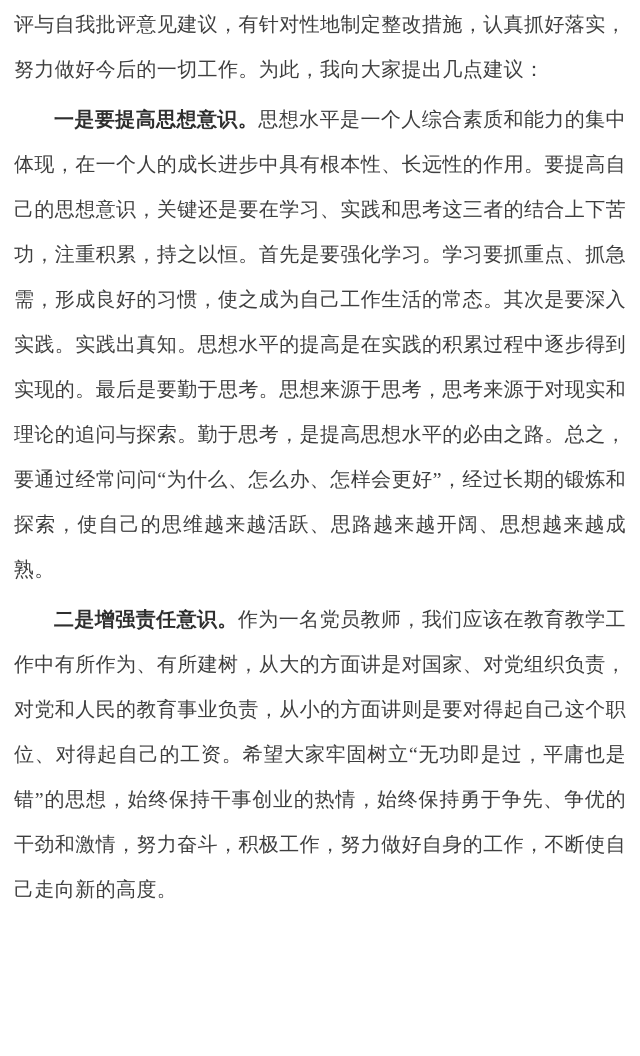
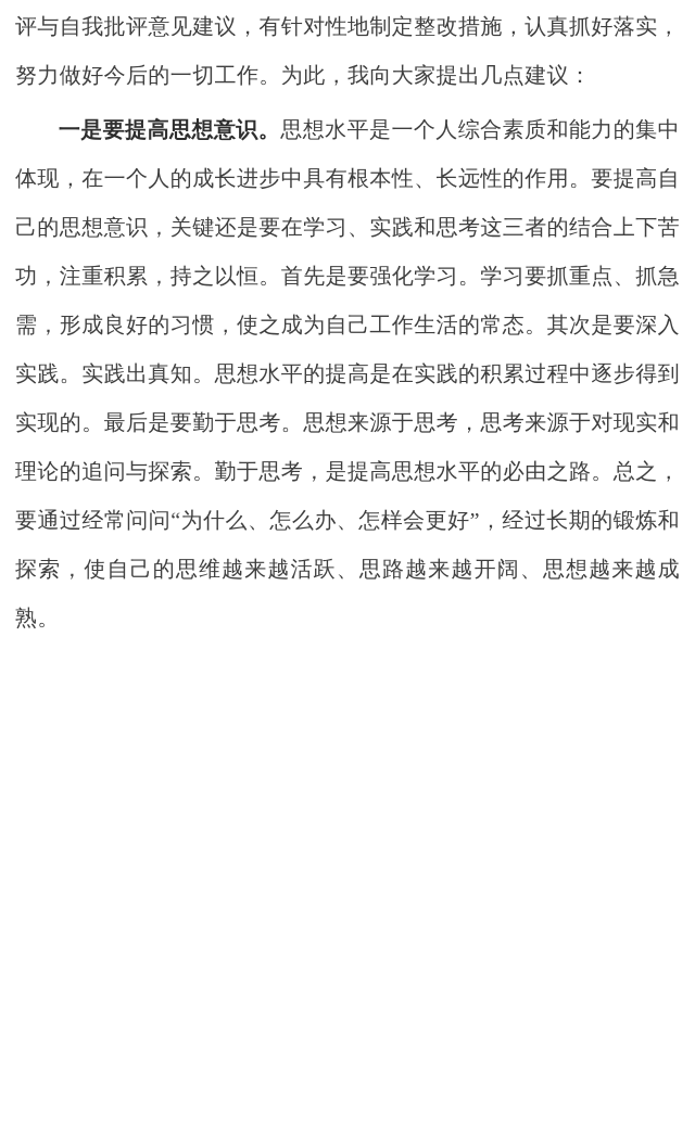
  评与自我批评意见建议，有针对性地制定整改措施，认真抓好落实，努力做好今后的一切工作。为此，我向大家提出几点建议：
  一是要提高思想意识。思想水平是一个人综合素质和能力的集中体现，在一个人的成长进步中具有根本性、长远性的作用。要提高自己的思想意识，关键还是要在学习、实践和思考这三者的结合上下苦功，注重积累，持之以恒。首先是要强化学习。学习要抓重点、抓急需，形成良好的习惯，使之成为自己工作生活的常态。其次是要深入实践。实践出真知。思想水平的提高是在实践的积累过程中逐步得到实现的。最后是要勤于思考。思想来源于思考，思考来源于对现实和理论的追问与探索。勤于思考，是提高思想水平的必由之路。总之，要通过经常问问“为什么、怎么办、怎样会更好”，经过长期的锻炼和探索，使自己的思维越来越活跃、思路越来越开阔、思想越来越成熟。
- 二是增强责任意识。作为一名党员教师，我们应该在教育教学工作中有所作为、有所建树，从大的方面讲是对国家、对党组织负责，对党和人民的教育事业负责，从小的方面讲则是要对得起自己这个职位、对得起自己的工资。希望大家牢固树立“无功即是过，平庸也是错”的思想，始终保持干事创业的热情，始终保持勇于争先、争优的干劲和激情，努力奋斗，积极工作，努力做好自身的工作，不断使自己走向新的高度。
